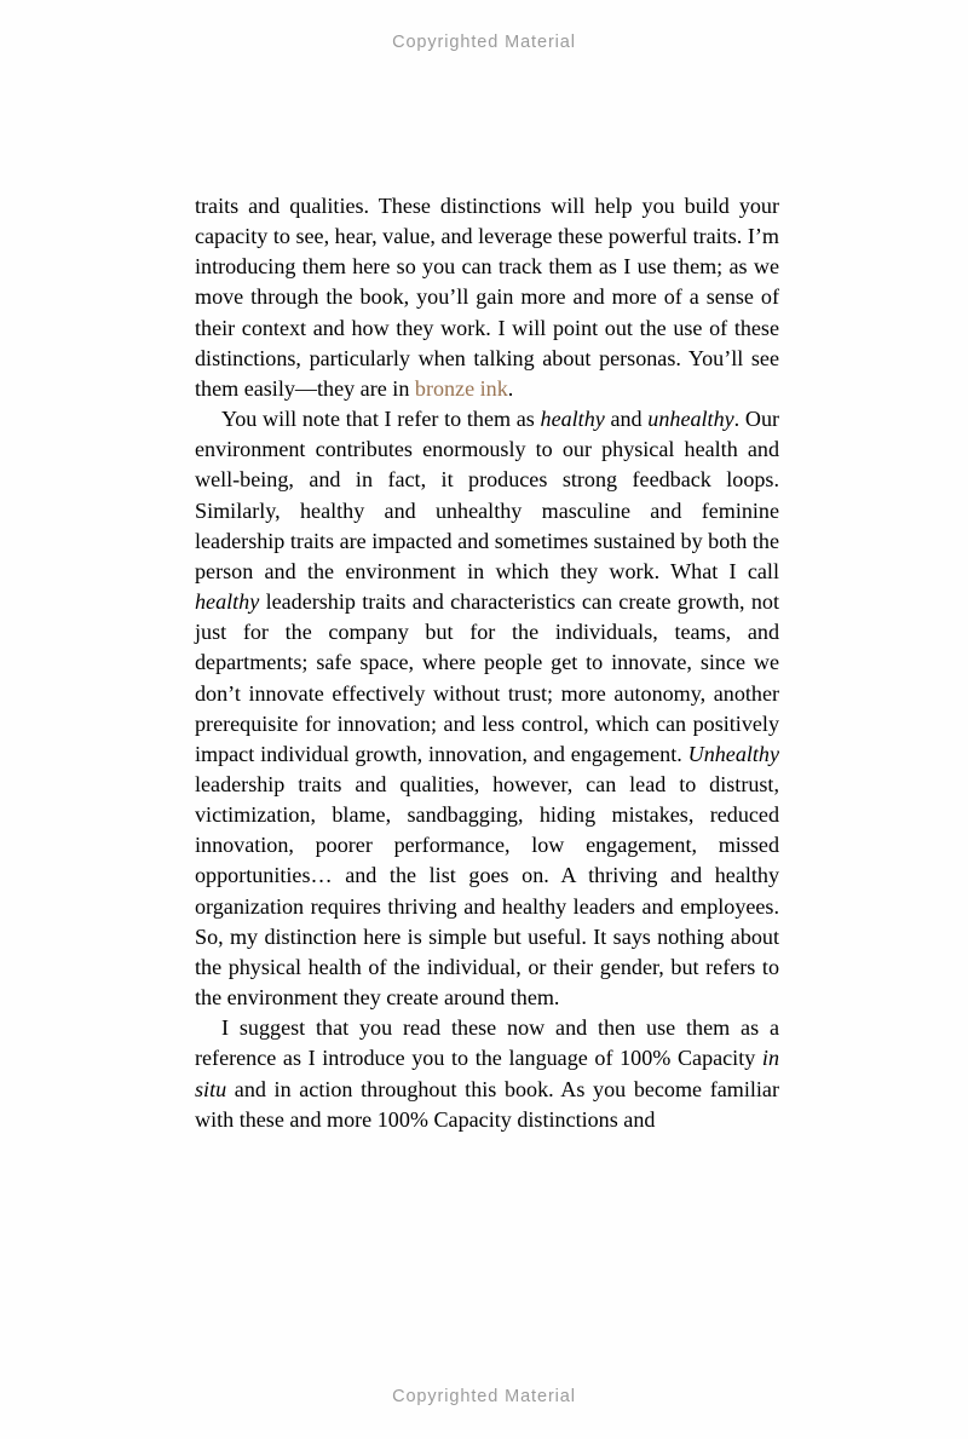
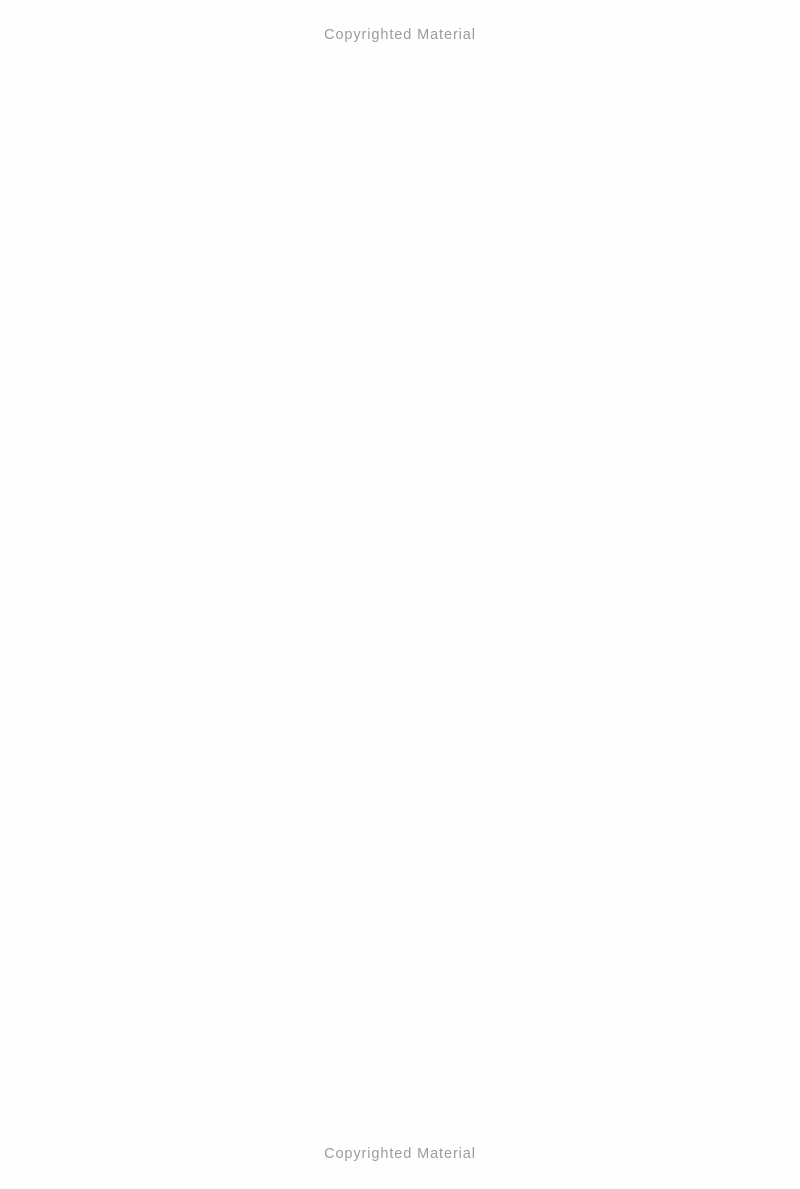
  Copyrighted Material
- traits and qualities. These distinctions will help you build your capacity to see, hear, value, and leverage these powerful traits. I’m introducing them here so you can track them as I use them; as we move through the book, you’ll gain more and more of a sense of their context and how they work. I will point out the use of these distinctions, particularly when talking about personas. You’ll see them easily—they are in bronze ink.
- You will note that I refer to them as healthy and unhealthy. Our environment contributes enormously to our physical health and well-being, and in fact, it produces strong feedback loops. Similarly, healthy and unhealthy masculine and feminine leadership traits are impacted and sometimes sustained by both the person and the environment in which they work. What I call healthy leadership traits and characteristics can create growth, not just for the company but for the individuals, teams, and departments; safe space, where people get to innovate, since we don’t innovate effectively without trust; more autonomy, another prerequisite for innovation; and less control, which can positively impact individual growth, innovation, and engagement. Unhealthy leadership traits and qualities, however, can lead to distrust, victimization, blame, sandbagging, hiding mistakes, reduced innovation, poorer performance, low engagement, missed opportunities… and the list goes on. A thriving and healthy organization requires thriving and healthy leaders and employees. So, my distinction here is simple but useful. It says nothing about the physical health of the individual, or their gender, but refers to the environment they create around them.
- I suggest that you read these now and then use them as a reference as I introduce you to the language of 100% Capacity in situ and in action throughout this book. As you become familiar with these and more 100% Capacity distinctions and
  Copyrighted Material
